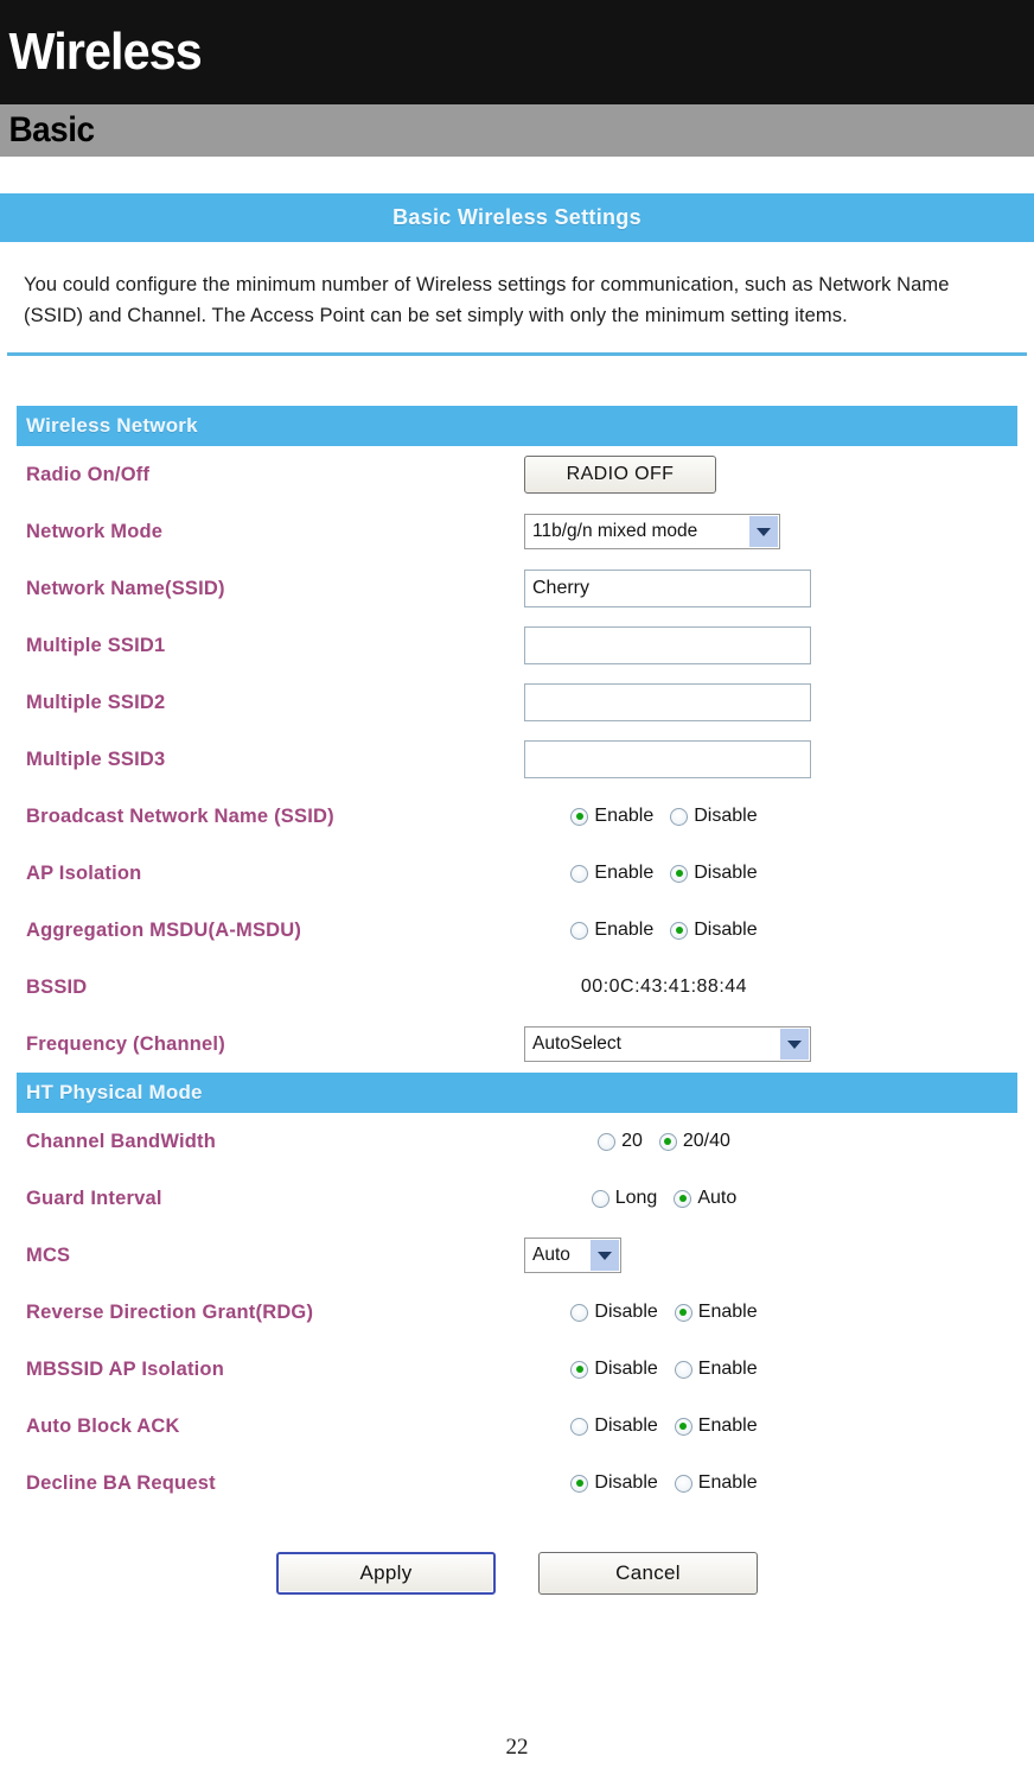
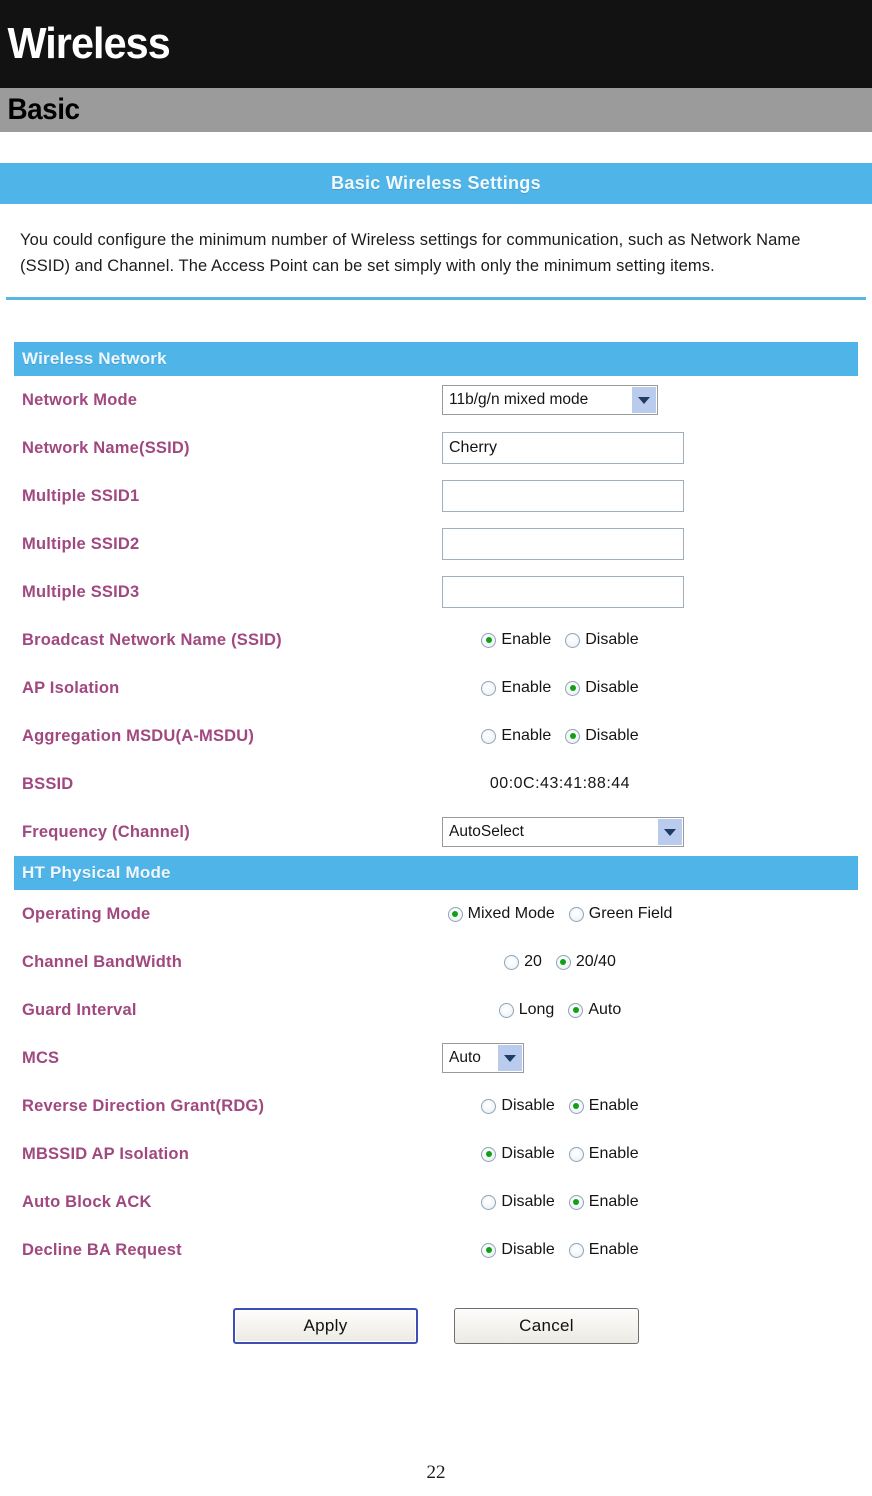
  Wireless
  Basic
  Basic Wireless Settings
  You could configure the minimum number of Wireless settings for communication, such as Network Name (SSID) and Channel. The Access Point can be set simply with only the minimum setting items.
  Wireless Network
- Radio On/Off
- RADIO OFF
  Network Mode
  11b/g/n mixed mode
  Network Name(SSID)
  Cherry
  Multiple SSID1
  Multiple SSID2
  Multiple SSID3
  Broadcast Network Name (SSID)
  Enable
  Disable
  AP Isolation
  Enable
  Disable
  Aggregation MSDU(A-MSDU)
  Enable
  Disable
  BSSID
  00:0C:43:41:88:44
  Frequency (Channel)
  AutoSelect
  HT Physical Mode
+ Operating Mode
+ Mixed Mode
+ Green Field
  Channel BandWidth
  20
  20/40
  Guard Interval
  Long
  Auto
  MCS
  Auto
  Reverse Direction Grant(RDG)
  Disable
  Enable
  MBSSID AP Isolation
  Disable
  Enable
  Auto Block ACK
  Disable
  Enable
  Decline BA Request
  Disable
  Enable
  Apply
  Cancel
  22
